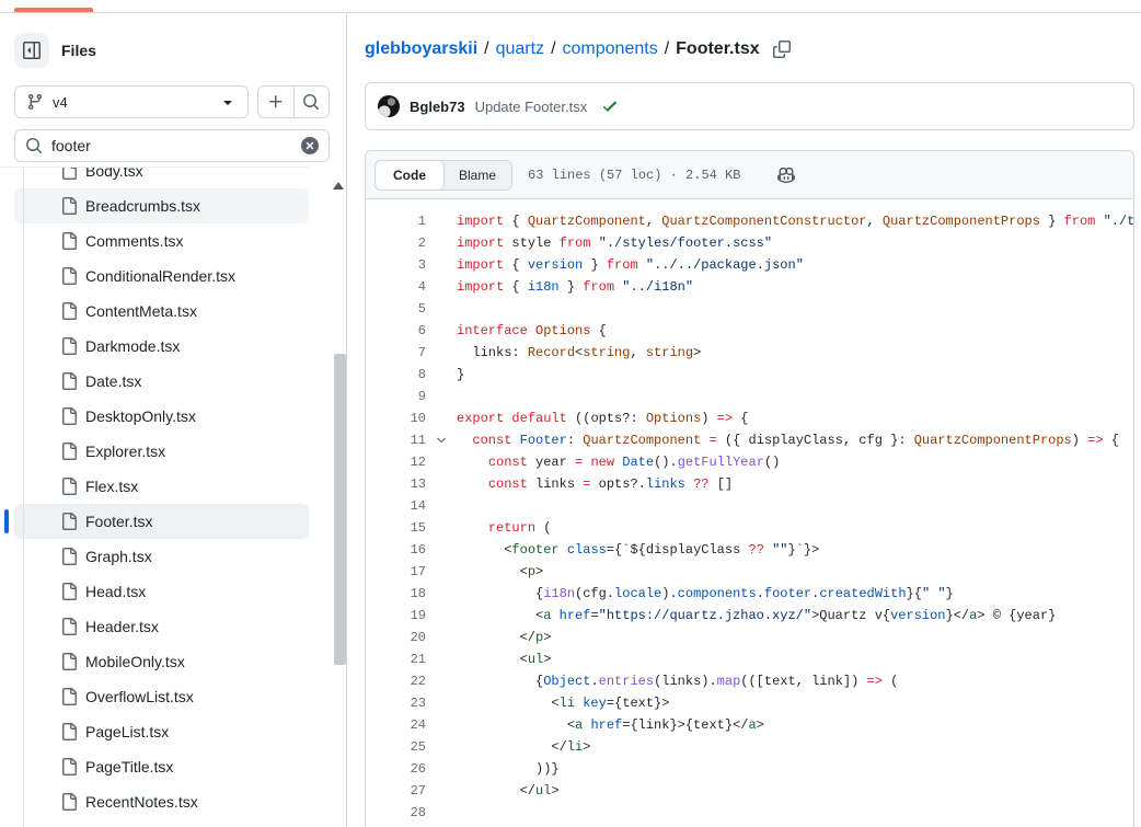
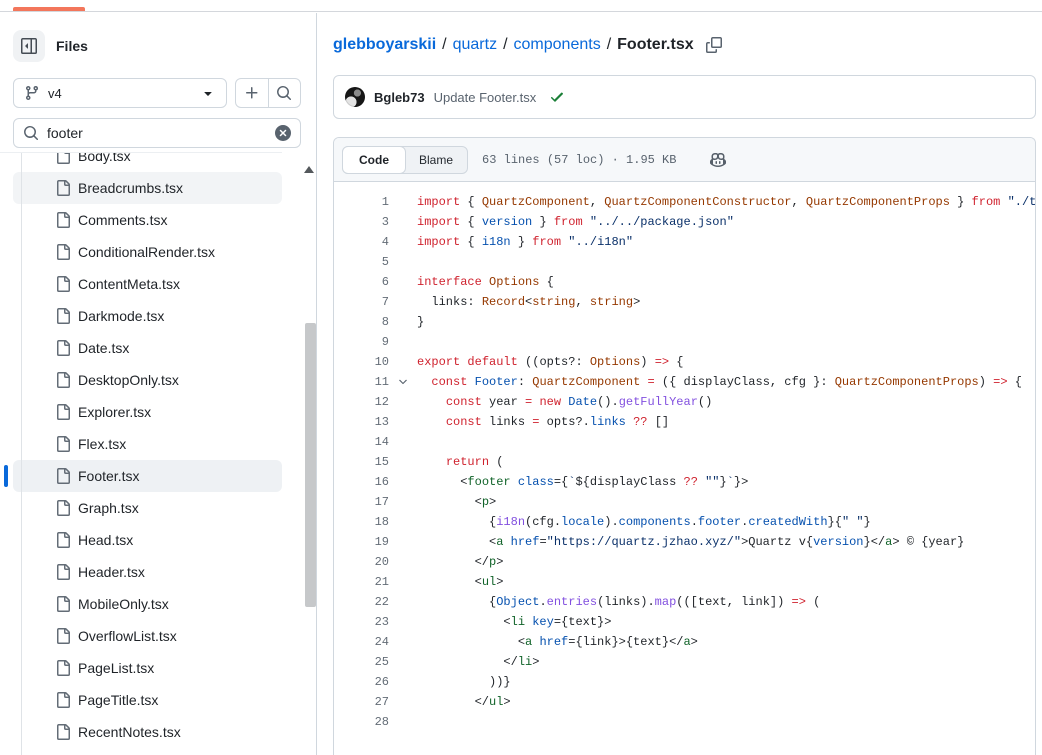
  Files
  v4
  footer
  Body.tsx
  Breadcrumbs.tsx
  Comments.tsx
  ConditionalRender.tsx
  ContentMeta.tsx
  Darkmode.tsx
  Date.tsx
  DesktopOnly.tsx
  Explorer.tsx
  Flex.tsx
  Footer.tsx
  Graph.tsx
  Head.tsx
  Header.tsx
  MobileOnly.tsx
  OverflowList.tsx
  PageList.tsx
  PageTitle.tsx
  RecentNotes.tsx
  glebboyarskii
  /
  quartz
  /
  components
  /
  Footer.tsx
  Bgleb73
  Update Footer.tsx
  Code
  Blame
- 63 lines (57 loc) · 2.54 KB
+ 63 lines (57 loc) · 1.95 KB
  1
  import { QuartzComponent, QuartzComponentConstructor, QuartzComponentProps } from "./t
- 2
- import style from "./styles/footer.scss"
  3
  import { version } from "../../package.json"
  4
  import { i18n } from "../i18n"
  5
  6
  interface Options {
  7
  links: Record<string, string>
  8
  }
  9
  10
  export default ((opts?: Options) => {
  11
  const Footer: QuartzComponent = ({ displayClass, cfg }: QuartzComponentProps) => {
  12
  const year = new Date().getFullYear()
  13
  const links = opts?.links ?? []
  14
  15
  return (
  16
  <footer class={`${displayClass ?? ""}`}>
  17
  <p>
  18
  {i18n(cfg.locale).components.footer.createdWith}{" "}
  19
  <a href="https://quartz.jzhao.xyz/">Quartz v{version}</a> © {year}
  20
  </p>
  21
  <ul>
  22
  {Object.entries(links).map(([text, link]) => (
  23
  <li key={text}>
  24
  <a href={link}>{text}</a>
  25
  </li>
  26
  ))}
  27
  </ul>
  28
